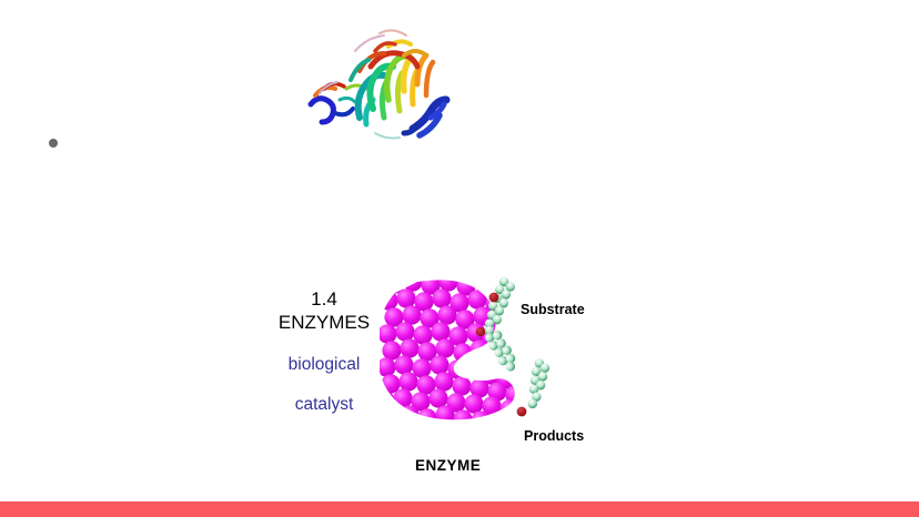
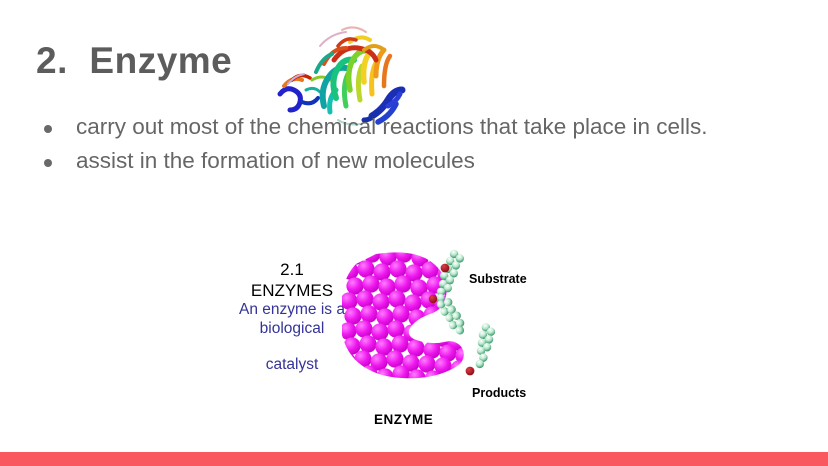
+ 2. Enzyme
+ carry out most of the chemical reactions that take place in cells.
+ assist in the formation of new molecules
- 1.4
+ 2.1
  ENZYMES
+ An enzyme is a
  biological
  catalyst
  Substrate
  Products
  ENZYME
